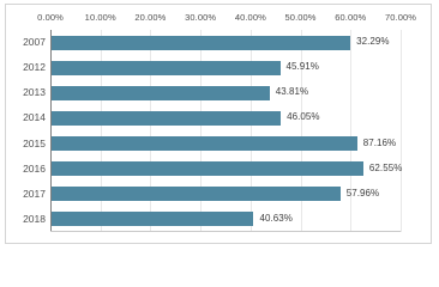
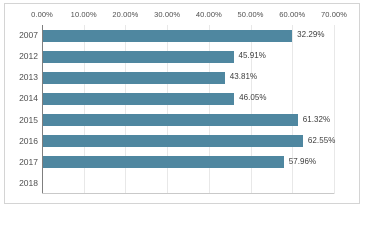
  0.00%
  10.00%
  20.00%
  30.00%
  40.00%
  50.00%
  60.00%
  70.00%
  2007
  2012
  2013
  2014
  2015
  2016
  2017
  2018
  32.29%
  45.91%
  43.81%
  46.05%
- 87.16%
+ 61.32%
  62.55%
  57.96%
- 40.63%
